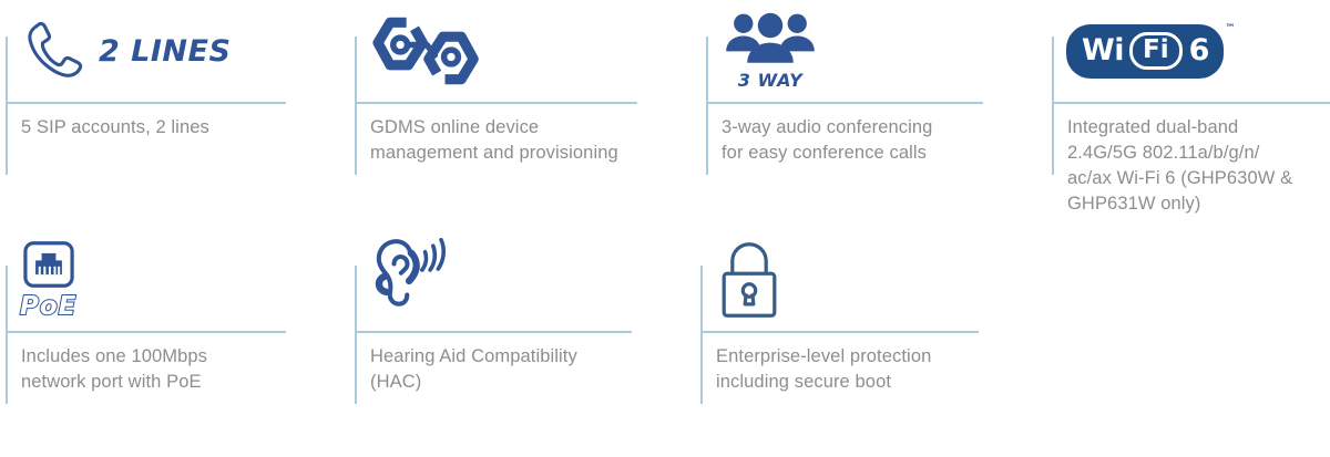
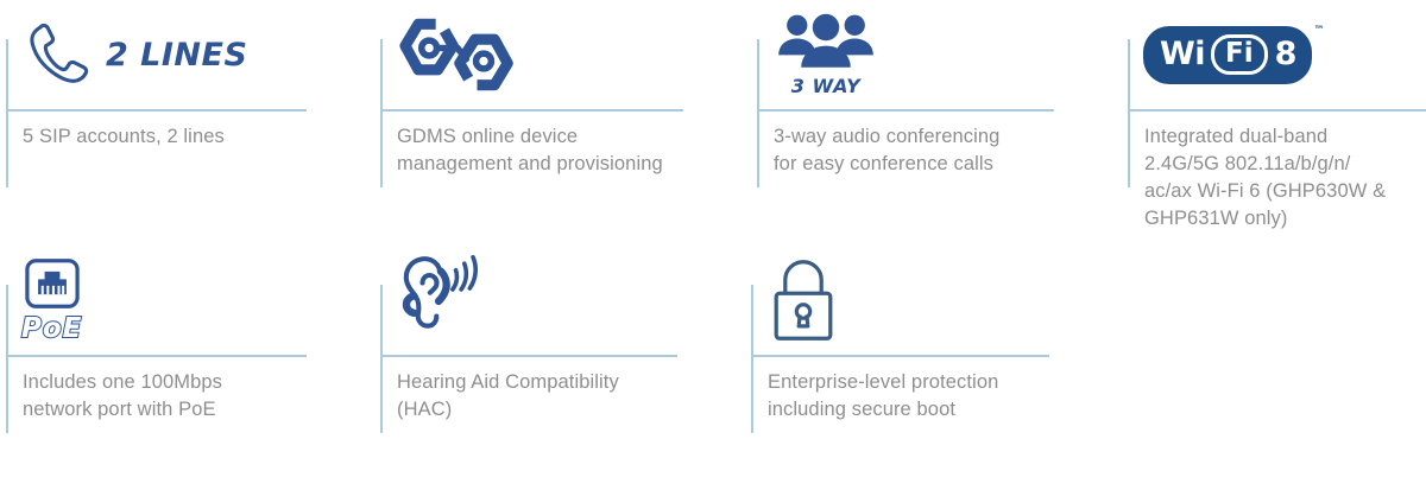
  2 LINES
  5 SIP accounts, 2 lines
  GDMS online device
  management and provisioning
  3 WAY
  3-way audio conferencing
  for easy conference calls
  Wi
  Fi
- 6
+ 8
  ™
  Integrated dual-band
  2.4G/5G 802.11a/b/g/n/
  ac/ax Wi-Fi 6 (GHP630W &
  GHP631W only)
  PoE
  Includes one 100Mbps
  network port with PoE
  Hearing Aid Compatibility
  (HAC)
  Enterprise-level protection
  including secure boot
